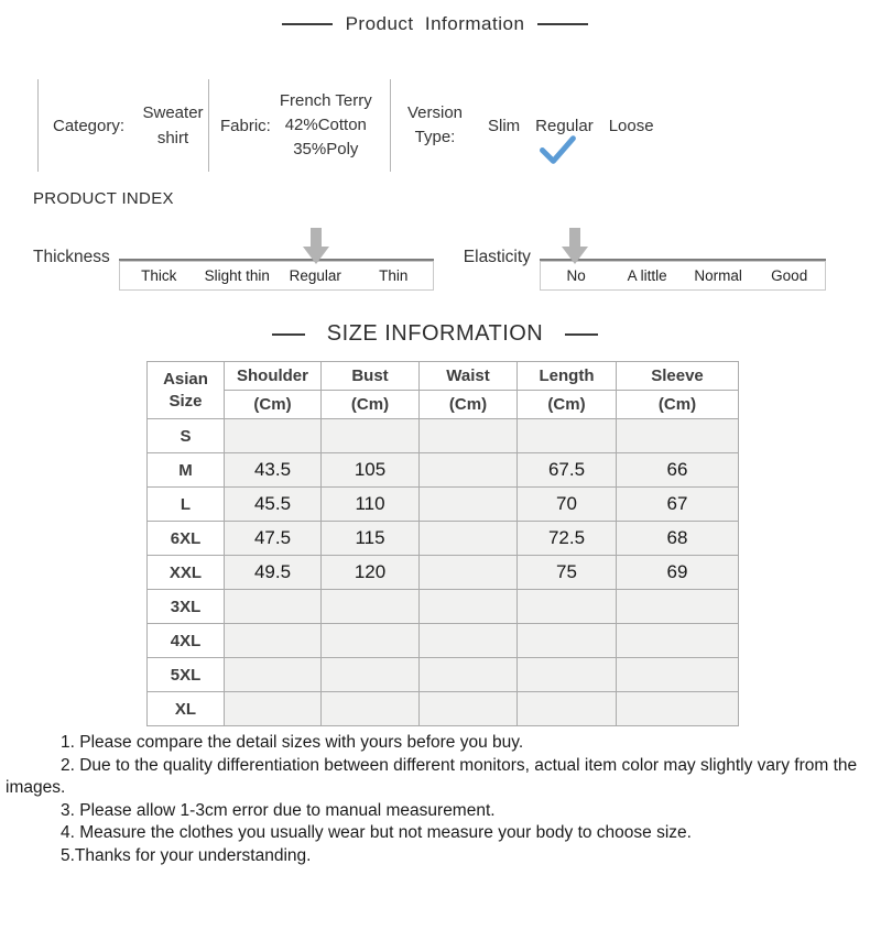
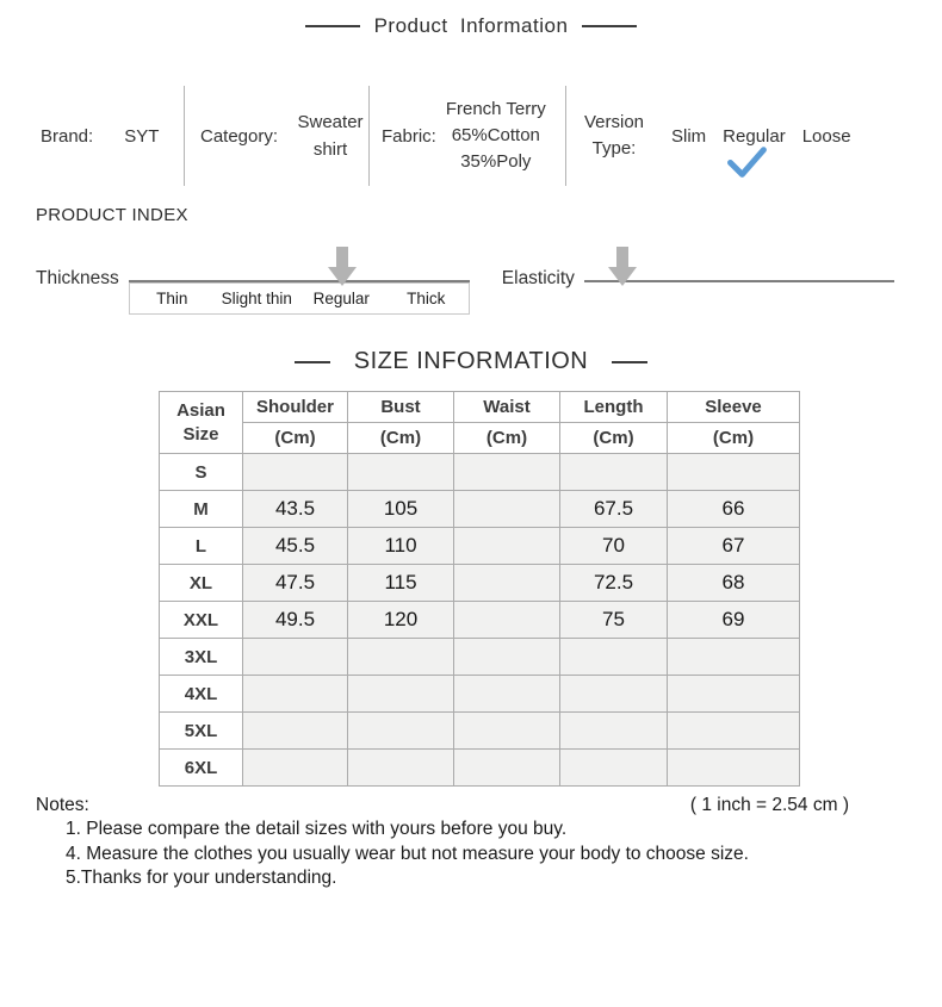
  Product Information
+ Brand:
+ SYT
  Category:
  Sweater shirt
  Fabric:
  French Terry
- 42%Cotton
+ 65%Cotton
  35%Poly
  Version Type:
  Slim
  Regular
  Loose
  PRODUCT INDEX
  Thickness
- Thick
+ Thin
  Slight thin
  Regular
- Thin
+ Thick
  Elasticity
- No
- A little
- Normal
- Good
  SIZE INFORMATION
  AsianSize	Shoulder	Bust	Waist	Length	Sleeve
  (Cm)	(Cm)	(Cm)	(Cm)	(Cm)
  S
  M	43.5	105		67.5	66
  L	45.5	110		70	67
- 6XL	47.5	115		72.5	68
+ XL	47.5	115		72.5	68
  XXL	49.5	120		75	69
  3XL
  4XL
  5XL
- XL
+ 6XL
+ Notes:
+ ( 1 inch = 2.54 cm )
  1. Please compare the detail sizes with yours before you buy.
- 2. Due to the quality differentiation between different monitors, actual item color may slightly vary from the images.
- 3. Please allow 1-3cm error due to manual measurement.
  4. Measure the clothes you usually wear but not measure your body to choose size.
  5.Thanks for your understanding.
